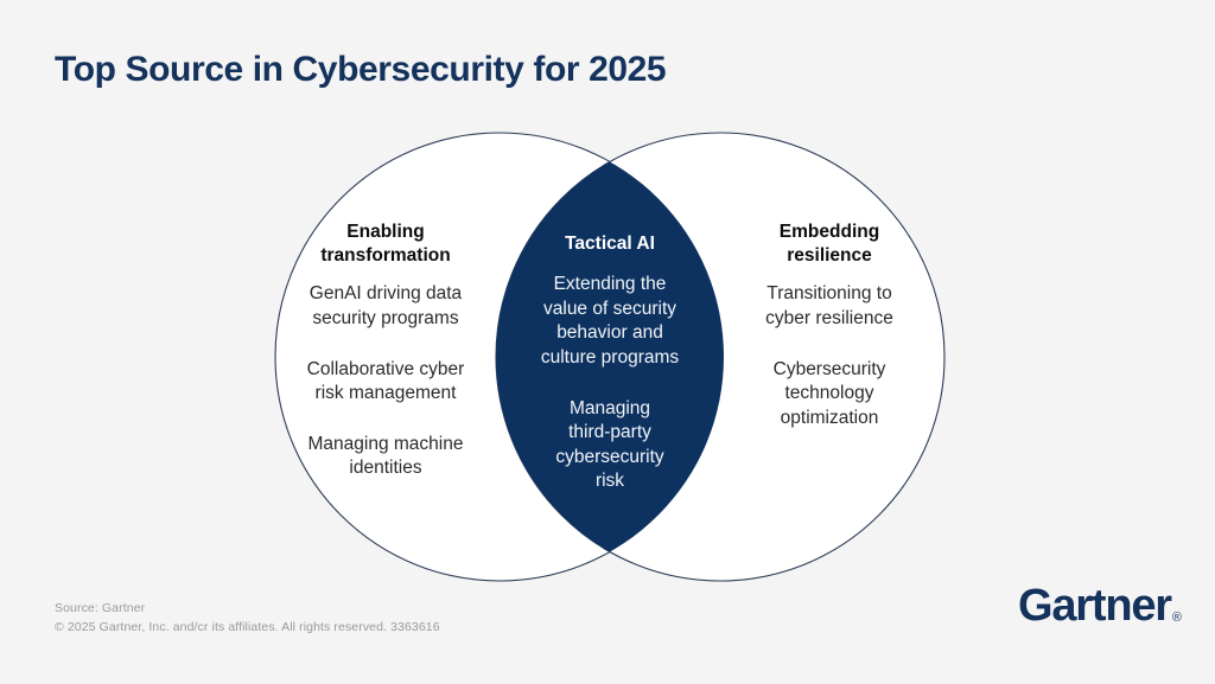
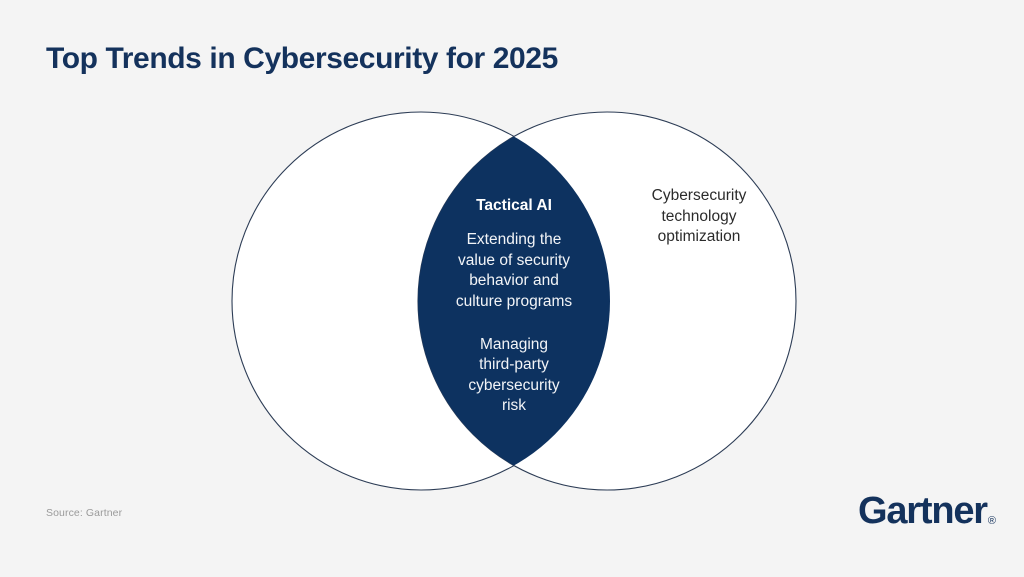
- Top Source in Cybersecurity for 2025
+ Top Trends in Cybersecurity for 2025
- Enabling
- transformation
- GenAI driving data
- security programs
- Collaborative cyber
- risk management
- Managing machine
- identities
  Tactical AI
  Extending the
  value of security
  behavior and
  culture programs
  Managing
  third-party
  cybersecurity
  risk
- Embedding
- resilience
- Transitioning to
- cyber resilience
  Cybersecurity
  technology
  optimization
  Source: Gartner
- © 2025 Gartner, Inc. and/cr its affiliates. All rights reserved. 3363616
  Gartner
  ®
